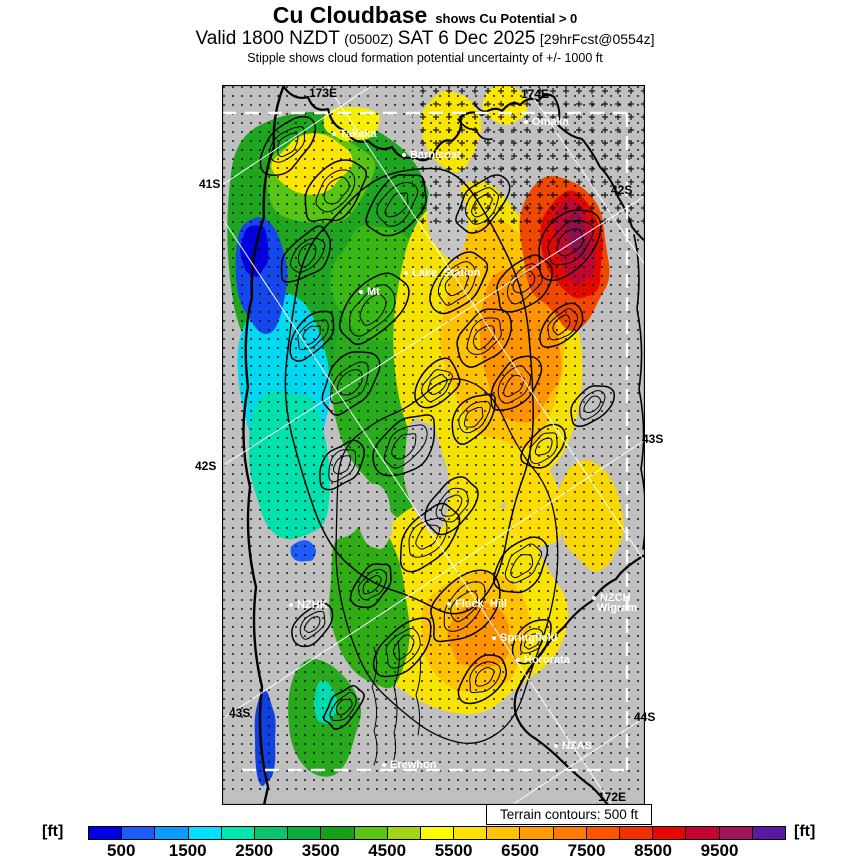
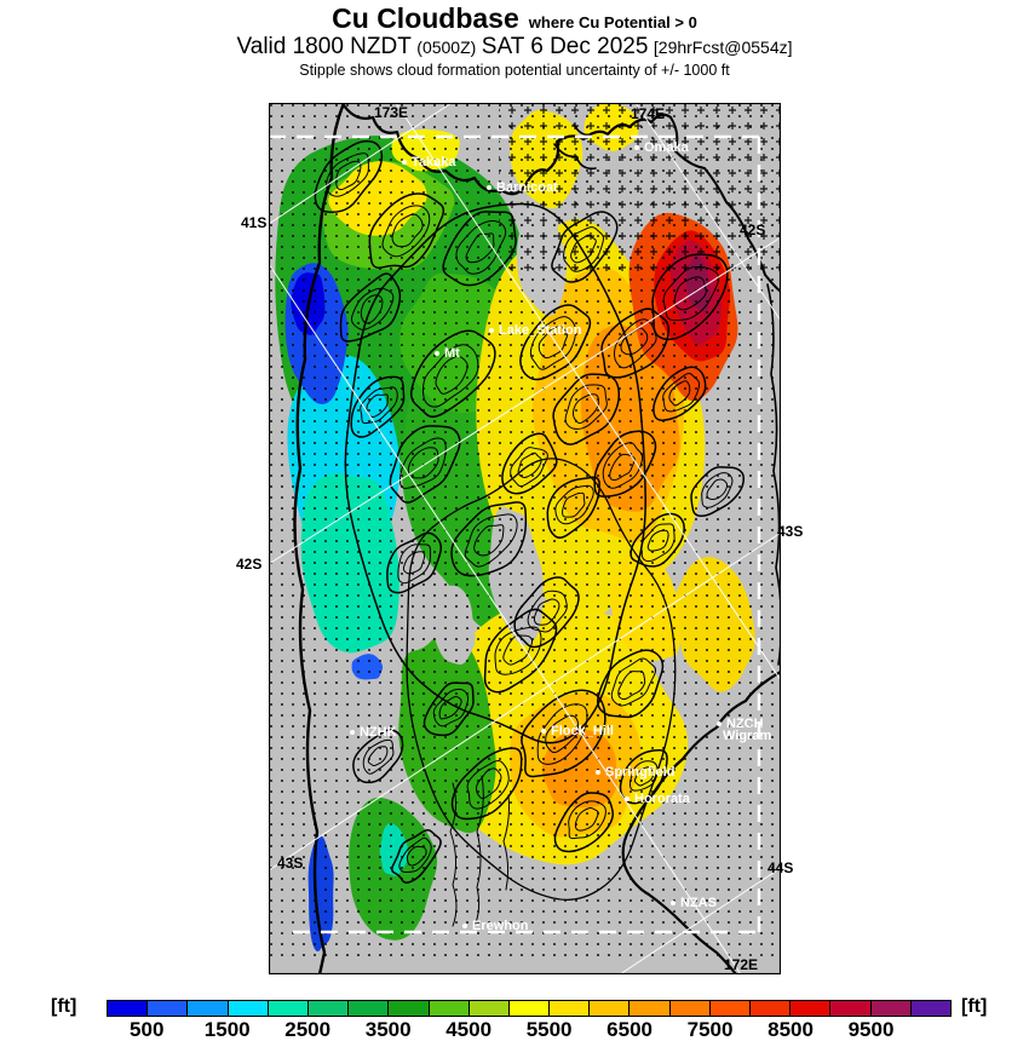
- Cu Cloudbase shows Cu Potential > 0
+ Cu Cloudbase where Cu Potential > 0
  Valid 1800 NZDT (0500Z) SAT 6 Dec 2025 [29hrFcst@0554z]
  Stipple shows cloud formation potential uncertainty of +/- 1000 ft
  173E
  174E
  41S
  42S
  43S
  42S
  43S
  44S
  172E
  Takaka
  Omaka
  Barnicoat
  Lake_Station
  Mt
  NZHK
  Flock_Hill
  Springfield
  Hororata
  NZCH
  Wigram
  NZAS
  Erewhon
- Terrain contours: 500 ft
  [ft]
  [ft]
  500
  1500
  2500
  3500
  4500
  5500
  6500
  7500
  8500
  9500
